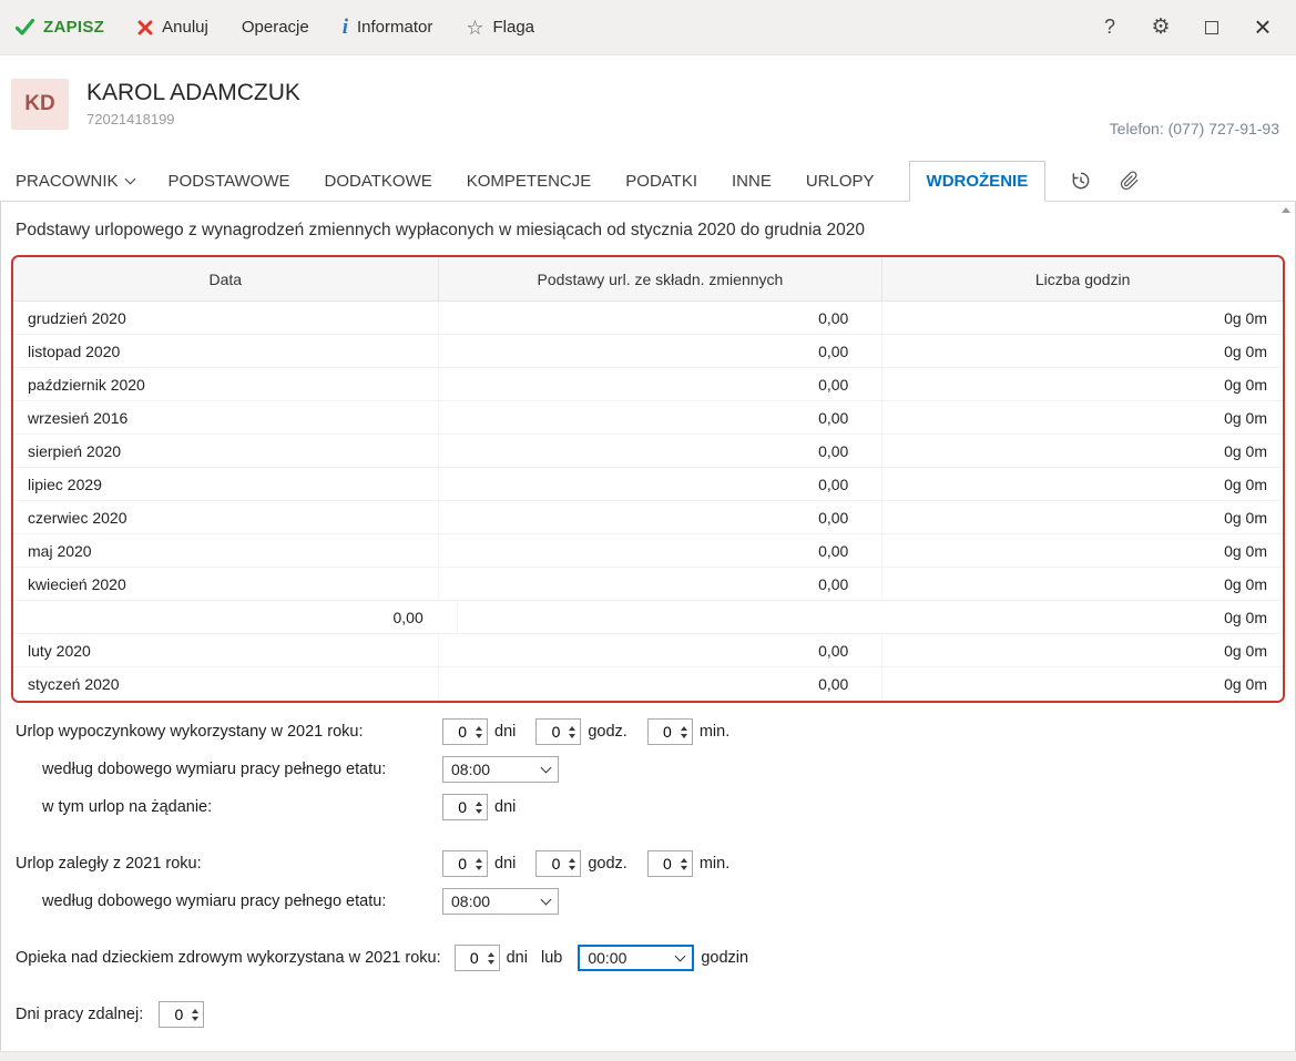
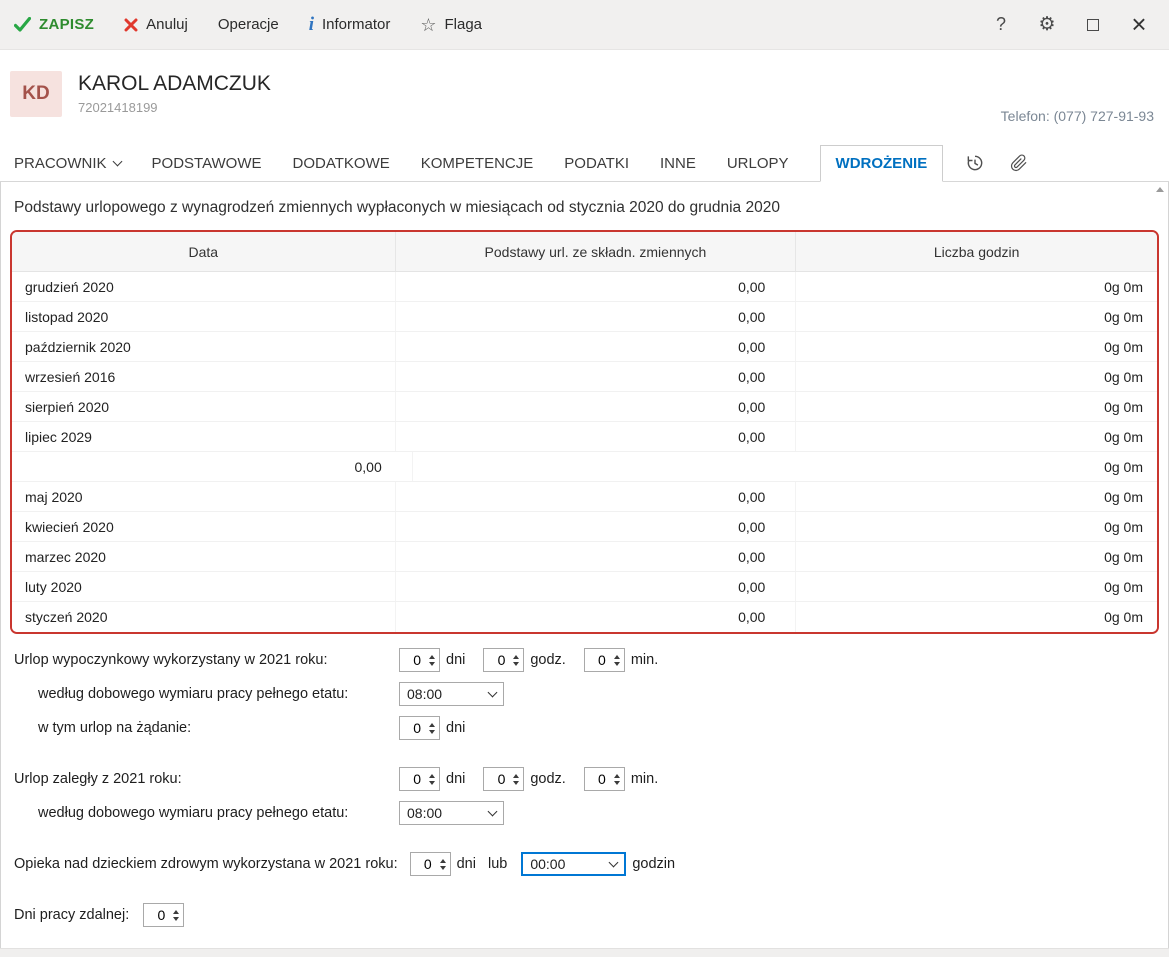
  ZAPISZ
  Anuluj
  Operacje
  i
  Informator
  ☆
  Flaga
  ?
  ⚙
  ×
  KD
  KAROL ADAMCZUK
  72021418199
  Telefon: (077) 727-91-93
  PRACOWNIK
  PODSTAWOWE
  DODATKOWE
  KOMPETENCJE
  PODATKI
  INNE
  URLOPY
  WDROŻENIE
  Podstawy urlopowego z wynagrodzeń zmiennych wypłaconych w miesiącach od stycznia 2020 do grudnia 2020
  Data
  Podstawy url. ze składn. zmiennych
  Liczba godzin
  grudzień 2020
  0,00
  0g 0m
  listopad 2020
  0,00
  0g 0m
  październik 2020
  0,00
  0g 0m
  wrzesień 2016
  0,00
  0g 0m
  sierpień 2020
  0,00
  0g 0m
  lipiec 2029
  0,00
  0g 0m
- czerwiec 2020
  0,00
  0g 0m
  maj 2020
  0,00
  0g 0m
  kwiecień 2020
  0,00
  0g 0m
+ marzec 2020
  0,00
  0g 0m
  luty 2020
  0,00
  0g 0m
  styczeń 2020
  0,00
  0g 0m
  Urlop wypoczynkowy wykorzystany w 2021 roku:
  0
  dni
  0
  godz.
  0
  min.
  według dobowego wymiaru pracy pełnego etatu:
  08:00
  w tym urlop na żądanie:
  0
  dni
  Urlop zaległy z 2021 roku:
  0
  dni
  0
  godz.
  0
  min.
  według dobowego wymiaru pracy pełnego etatu:
  08:00
  Opieka nad dzieckiem zdrowym wykorzystana w 2021 roku:
  0
  dni
  lub
  00:00
  godzin
  Dni pracy zdalnej:
  0
